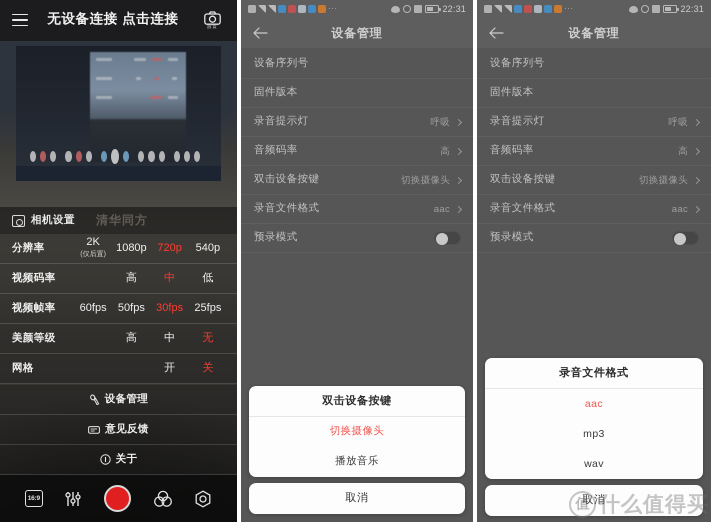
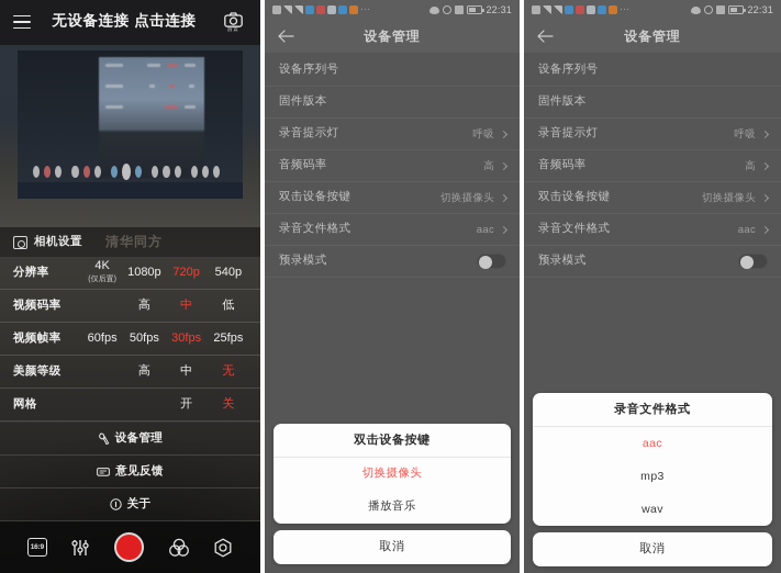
  无设备连接 点击连接
  相机设置
  清华同方
  分辨率
- 2K
+ 4K
  1080p
  720p
  540p
  视频码率
  高
  中
  低
  视频帧率
  60fps
  50fps
  30fps
  25fps
  美颜等级
  高
  中
  无
  网格
  开
  关
  设备管理
  意见反馈
  关于
  ···
  22:31
  设备管理
  设备序列号
  固件版本
  录音提示灯
  呼吸
  音频码率
  高
  双击设备按键
  切换摄像头
  录音文件格式
  aac
  预录模式
  双击设备按键
  切换摄像头
  播放音乐
  取消
  ···
  22:31
  设备管理
  设备序列号
  固件版本
  录音提示灯
  呼吸
  音频码率
  高
  双击设备按键
  切换摄像头
  录音文件格式
  aac
  预录模式
  录音文件格式
  aac
  mp3
  wav
  取消
- 值
- 什么值得买
